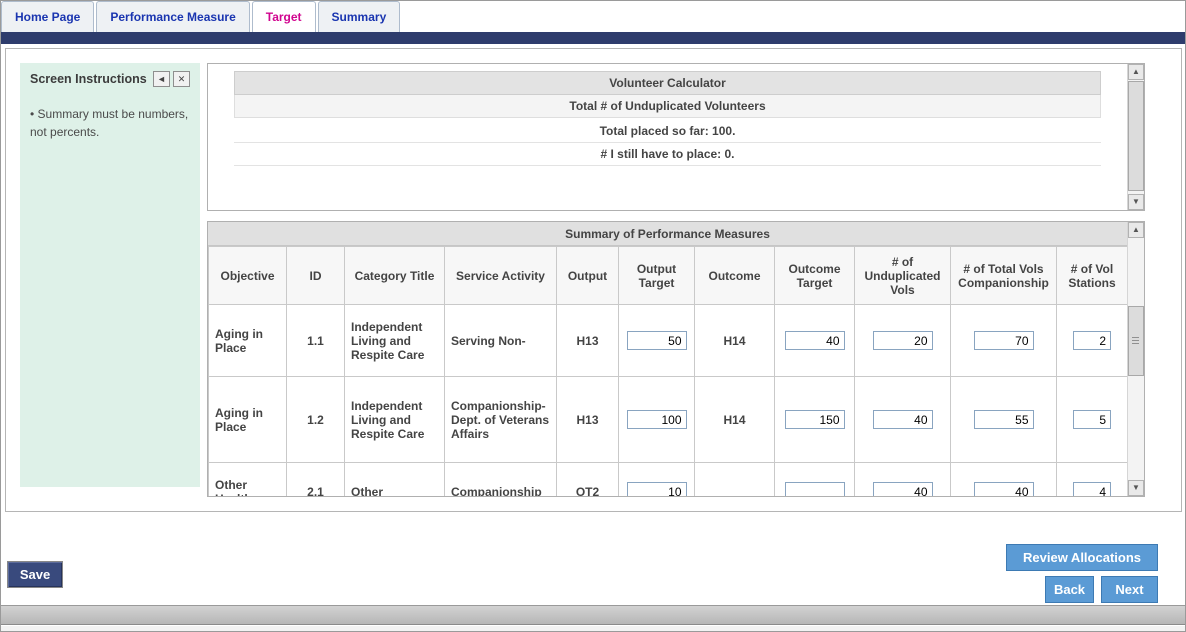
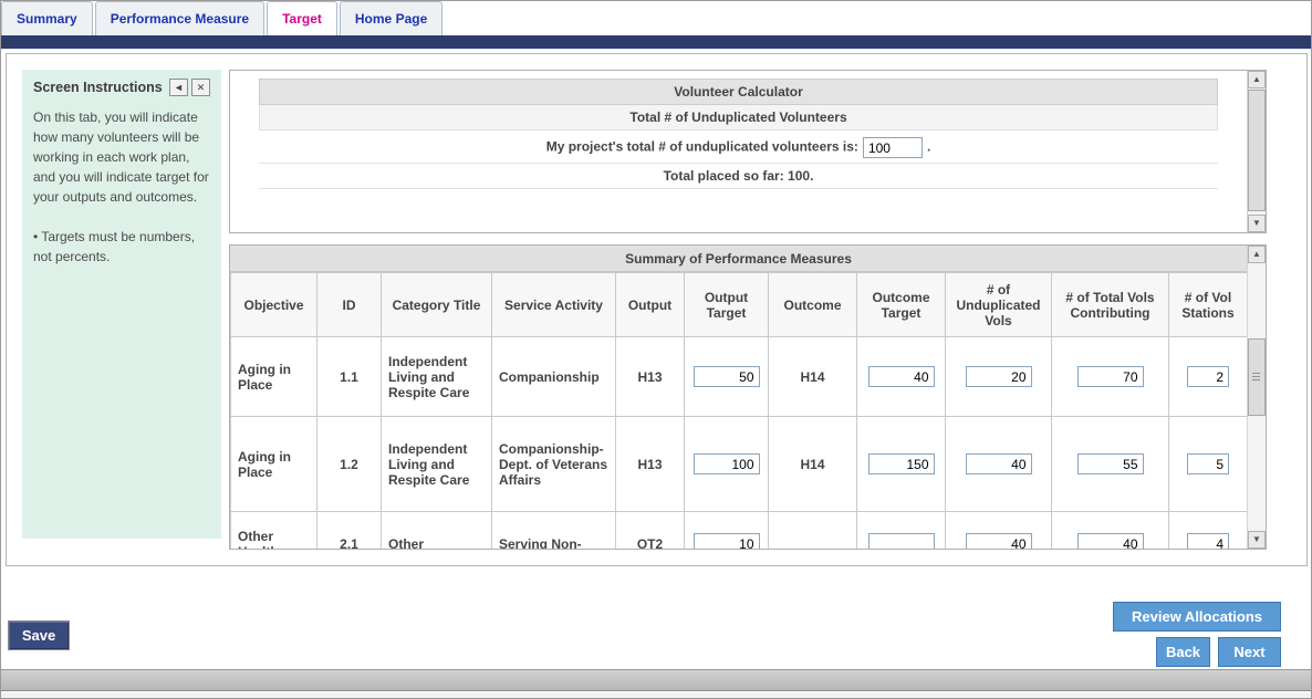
- Home Page
+ Summary
  Performance Measure
  Target
- Summary
+ Home Page
  Screen Instructions
  ◄
  ✕
+ On this tab, you will indicate how many volunteers will be working in each work plan, and you will indicate target for your outputs and outcomes.
- • Summary must be numbers, not percents.
+ • Targets must be numbers, not percents.
  Volunteer Calculator
  Total # of Unduplicated Volunteers
+ My project's total # of unduplicated volunteers is: 100 .
  Total placed so far: 100.
- # I still have to place: 0.
  ▲
  ▼
  Summary of Performance Measures
- Objective	ID	Category Title	Service Activity	Output	Output Target	Outcome	Outcome Target	# of Unduplicated Vols	# of Total Vols Companionship	# of Vol Stations
+ Objective	ID	Category Title	Service Activity	Output	Output Target	Outcome	Outcome Target	# of Unduplicated Vols	# of Total Vols Contributing	# of Vol Stations
- Aging in Place	1.1	Independent Living and Respite Care	Serving Non-	H13	50	H14	40	20	70	2
+ Aging in Place	1.1	Independent Living and Respite Care	Companionship	H13	50	H14	40	20	70	2
  Aging in Place	1.2	Independent Living and Respite Care	Companionship-Dept. of Veterans Affairs	H13	100	H14	150	40	55	5
- Other	2.1	Other	Companionship	OT2	10			40	40	4
+ Other	2.1	Other	Serving Non-	OT2	10			40	40	4
  ▲
  ▼
  Save
  Review Allocations
  Back
  Next
